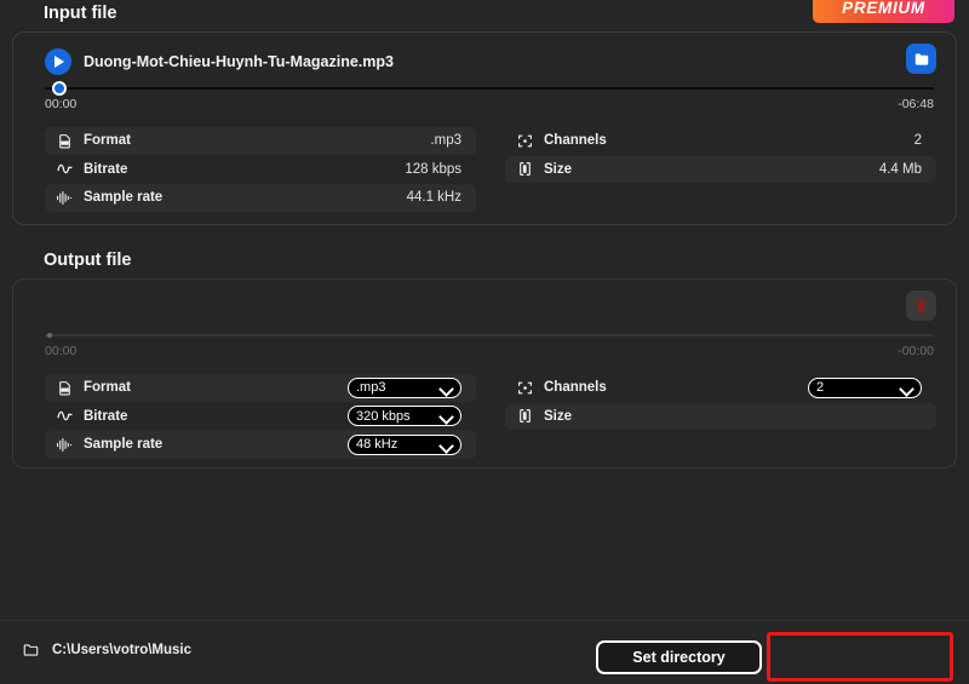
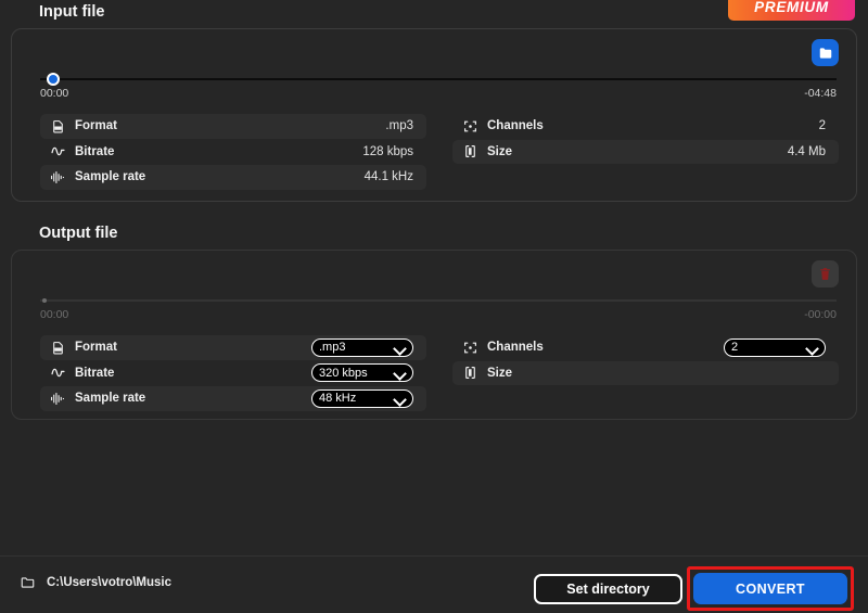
  PREMIUM
  Input file
- Duong-Mot-Chieu-Huynh-Tu-Magazine.mp3
  00:00
- -06:48
+ -04:48
  Format
  .mp3
  Bitrate
  128 kbps
  Sample rate
  44.1 kHz
  Channels
  2
  Size
  4.4 Mb
  Output file
  00:00
  -00:00
  Format
  .mp3
  Bitrate
  320 kbps
  Sample rate
  48 kHz
  Channels
  2
  Size
  C:\Users\votro\Music
  Set directory
+ CONVERT
